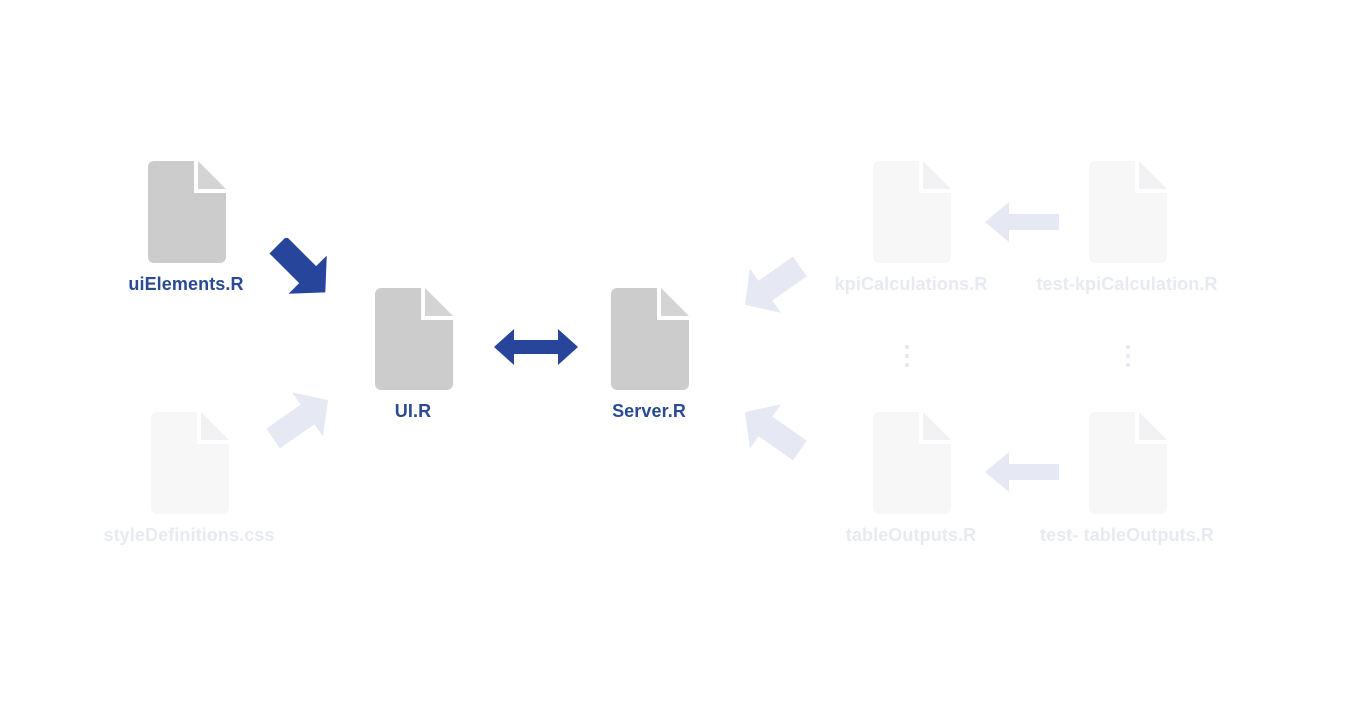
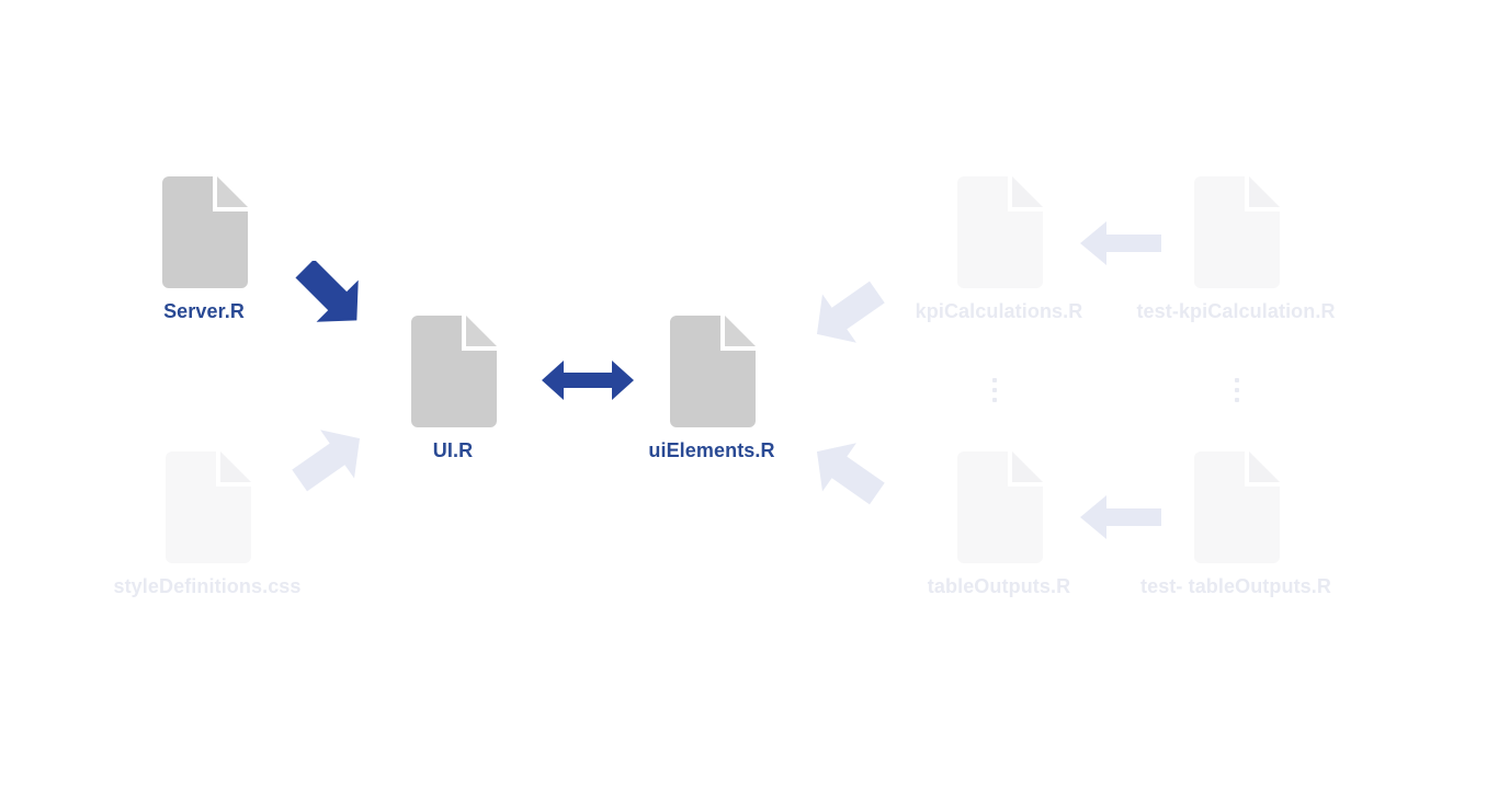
- uiElements.R
+ Server.R
  UI.R
- Server.R
+ uiElements.R
